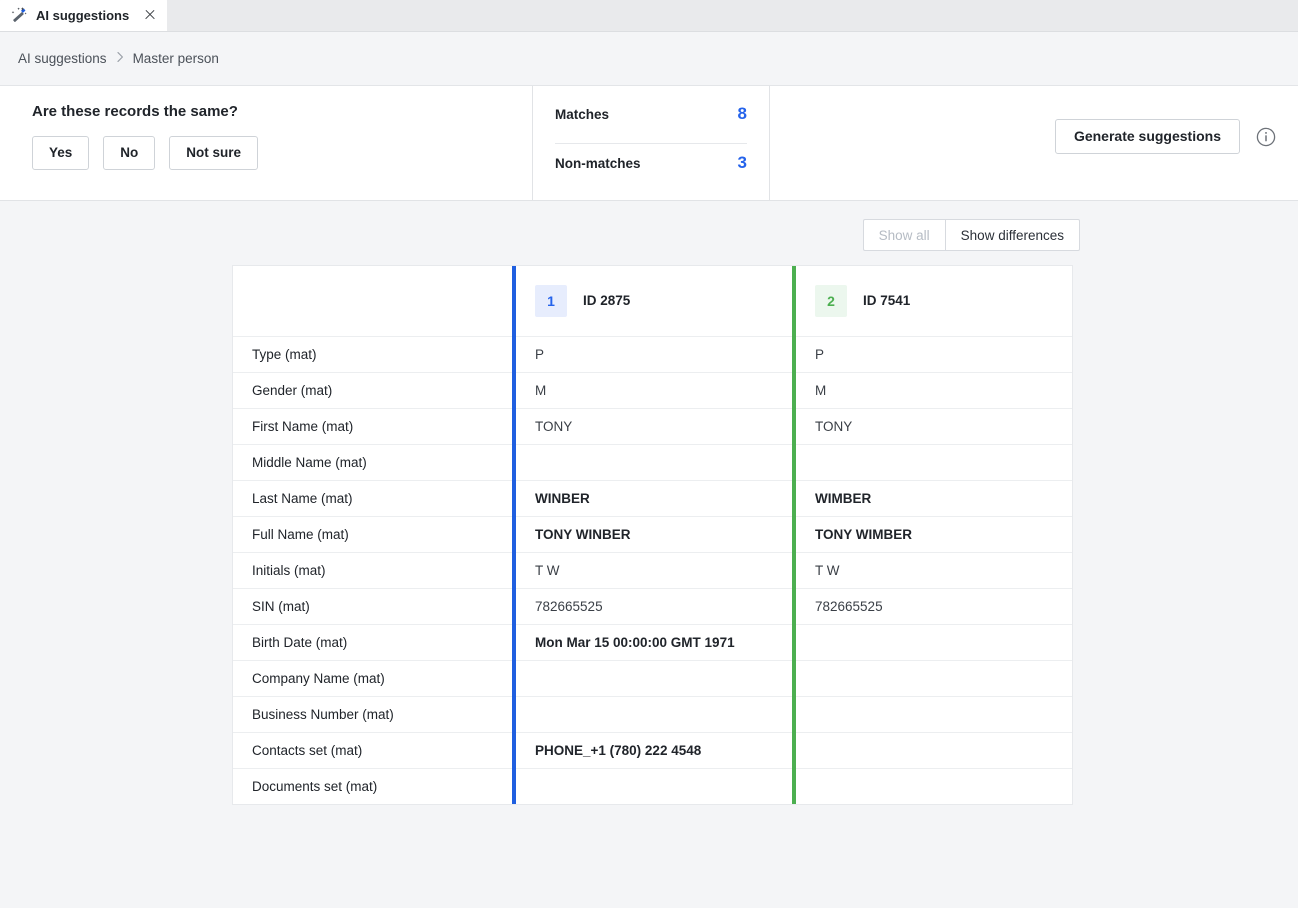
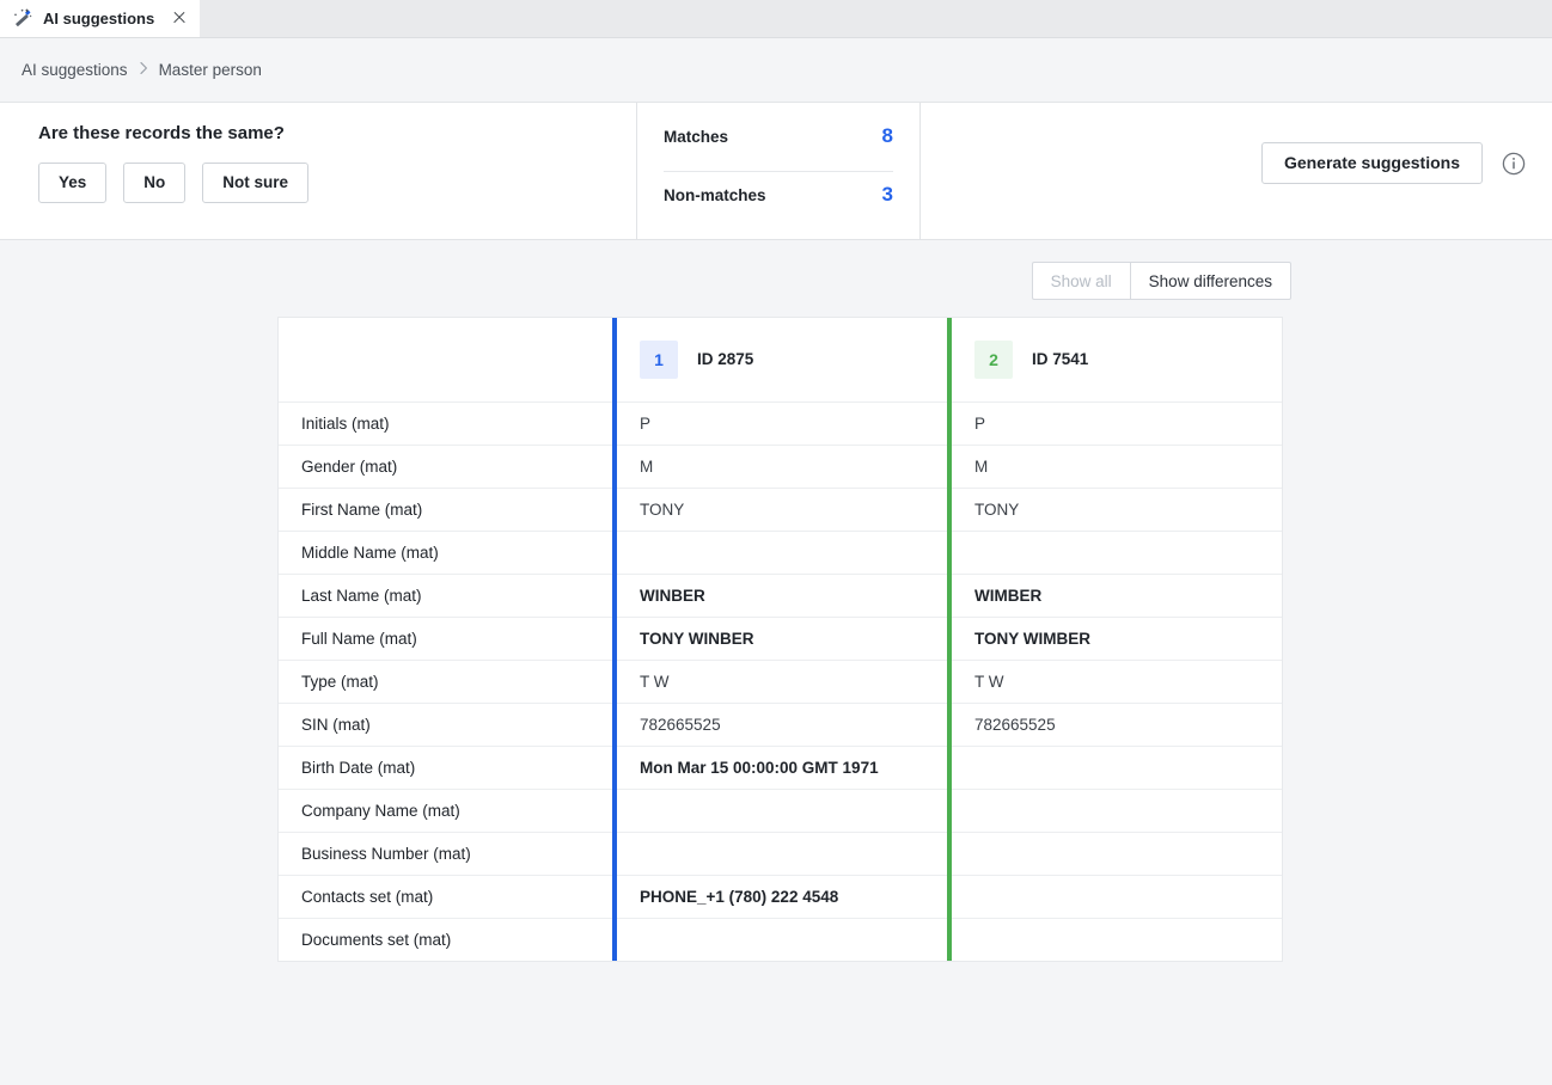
  AI suggestions
  AI suggestions
  Master person
  Are these records the same?
  Yes
  No
  Not sure
  Matches
  8
  Non-matches
  3
  Generate suggestions
  Show all
  Show differences
  	1 ID 2875	2 ID 7541
- Type (mat)	P	P
+ Initials (mat)	P	P
  Gender (mat)	M	M
  First Name (mat)	TONY	TONY
  Middle Name (mat)
  Last Name (mat)	WINBER	WIMBER
  Full Name (mat)	TONY WINBER	TONY WIMBER
- Initials (mat)	T W	T W
+ Type (mat)	T W	T W
  SIN (mat)	782665525	782665525
  Birth Date (mat)	Mon Mar 15 00:00:00 GMT 1971
  Company Name (mat)
  Business Number (mat)
  Contacts set (mat)	PHONE_+1 (780) 222 4548
  Documents set (mat)
